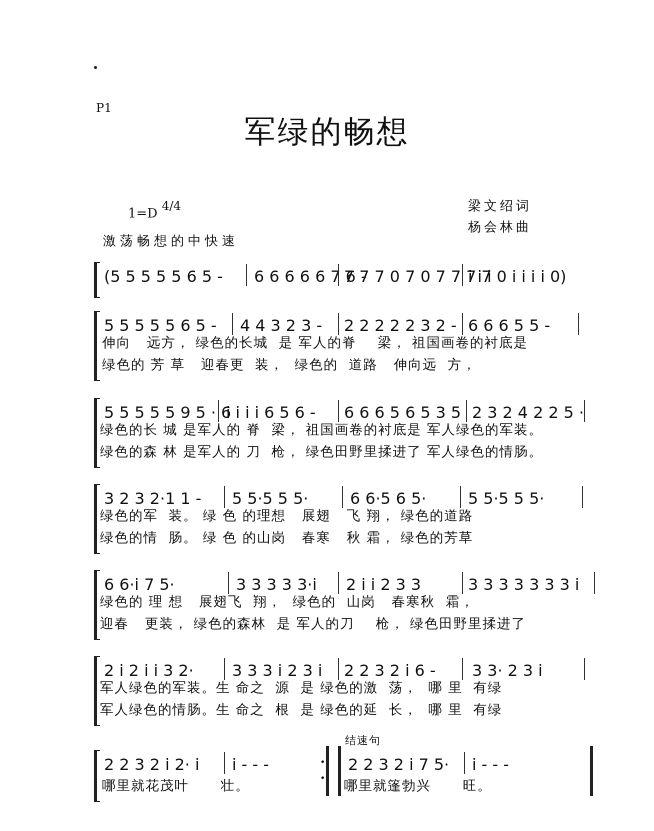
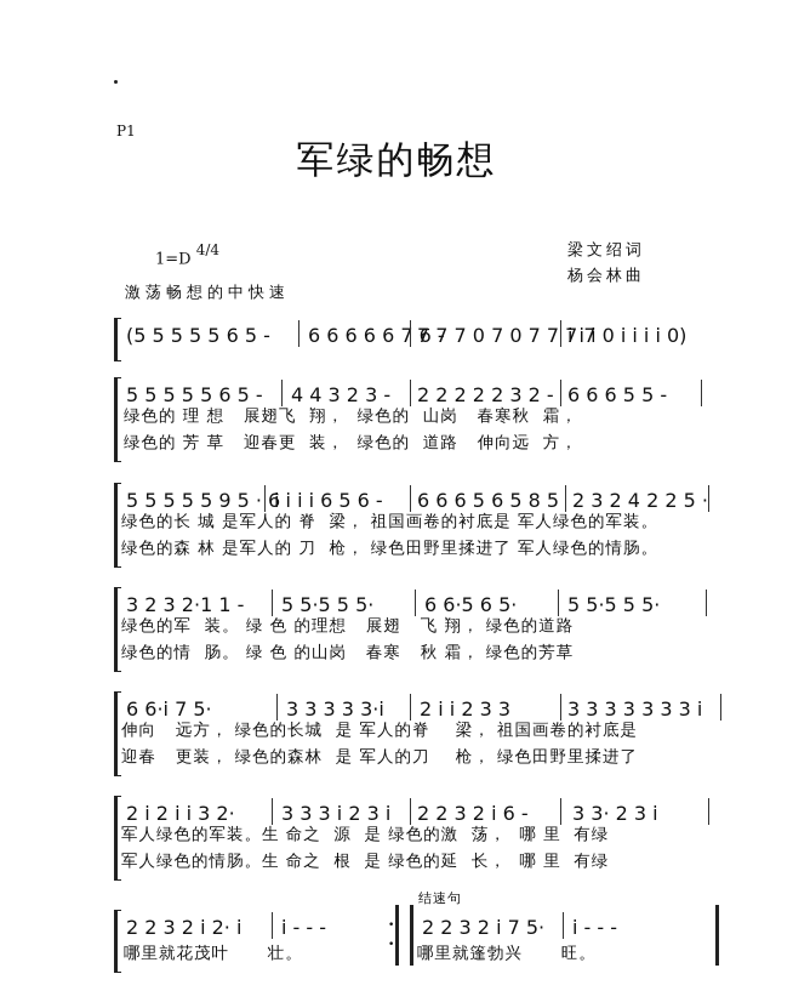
  P1
  军绿的畅想
  1=D 4/4
  梁文绍词
  杨会林曲
  激荡畅想的中快速
  (5 5 5 5 5 6 5 -
  6 6 6 6 6 7 6 -
  7 7 7 0 7 0 7 7 7 7
  i i i 0 i i i i 0)
  5 5 5 5 5 6 5 -
  4 4 3 2 3 -
  2 2 2 2 2 3 2 -
  6 6 6 5 5 -
- 伸向 远方， 绿色的长城 是 军人的脊 梁， 祖国画卷的衬底是
+ 绿色的 理 想 展翅飞 翔， 绿色的 山岗 春寒秋 霜，
  绿色的 芳 草 迎春更 装， 绿色的 道路 伸向远 方，
  5 5 5 5 5 9 5 · 6
  i i i i 6 5 6 -
- 6 6 6 5 6 5 3 5
+ 6 6 6 5 6 5 8 5
  2 3 2 4 2 2 5 ·
  绿色的长 城 是军人的 脊 梁， 祖国画卷的衬底是 军人绿色的军装。
  绿色的森 林 是军人的 刀 枪， 绿色田野里揉进了 军人绿色的情肠。
  3 2 3 2·1 1 -
  5 5·5 5 5·
  6 6·5 6 5·
  5 5·5 5 5·
  绿色的军 装。 绿 色 的理想 展翅 飞 翔， 绿色的道路
  绿色的情 肠。 绿 色 的山岗 春寒 秋 霜， 绿色的芳草
  6 6·i 7 5·
  3 3 3 3 3·i
  2 i i 2 3 3
  3 3 3 3 3 3 3 i
- 绿色的 理 想 展翅飞 翔， 绿色的 山岗 春寒秋 霜，
+ 伸向 远方， 绿色的长城 是 军人的脊 梁， 祖国画卷的衬底是
  迎春 更装， 绿色的森林 是 军人的刀 枪， 绿色田野里揉进了
  2 i 2 i i 3 2·
  3 3 3 i 2 3 i
  2 2 3 2 i 6 -
  3 3· 2 3 i
  军人绿色的军装。生 命之 源 是 绿色的激 荡， 哪 里 有绿
  军人绿色的情肠。生 命之 根 是 绿色的延 长， 哪 里 有绿
  结速句
  2 2 3 2 i 2· i
  i - - -
  •
  •
  2 2 3 2 i 7 5·
  i - - -
  哪里就花茂叶 壮。
  哪里就篷勃兴 旺。
